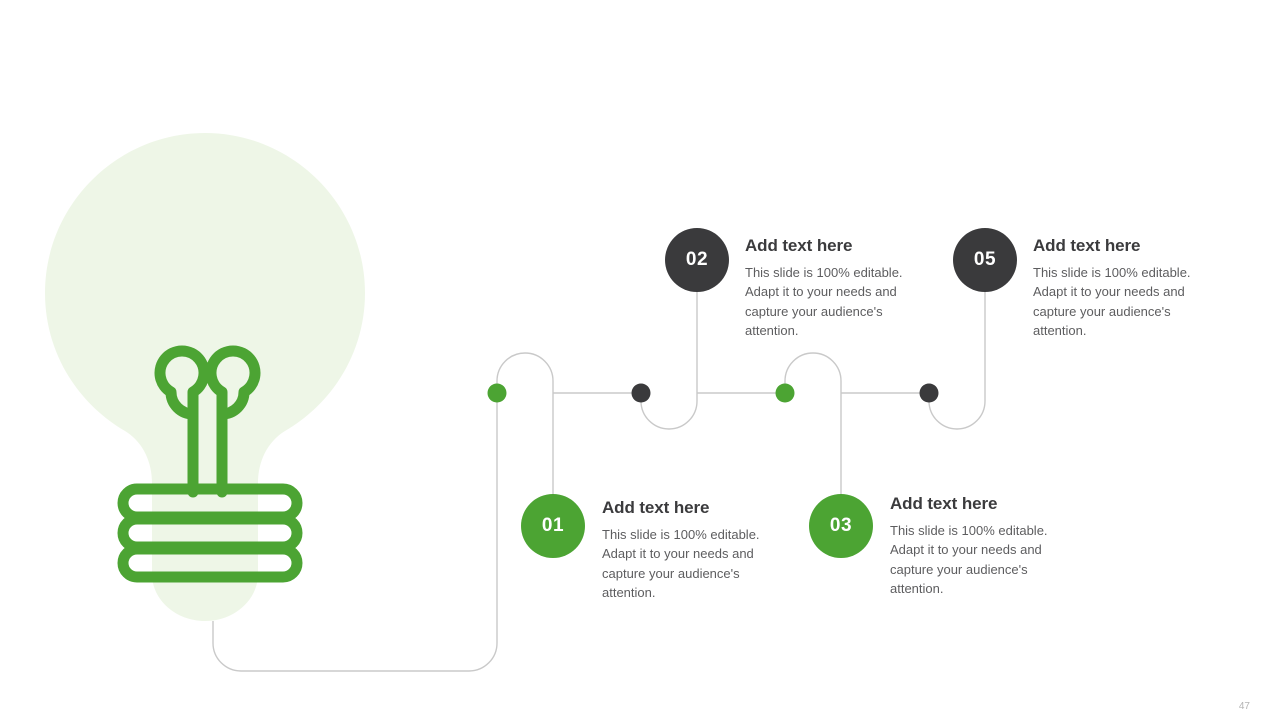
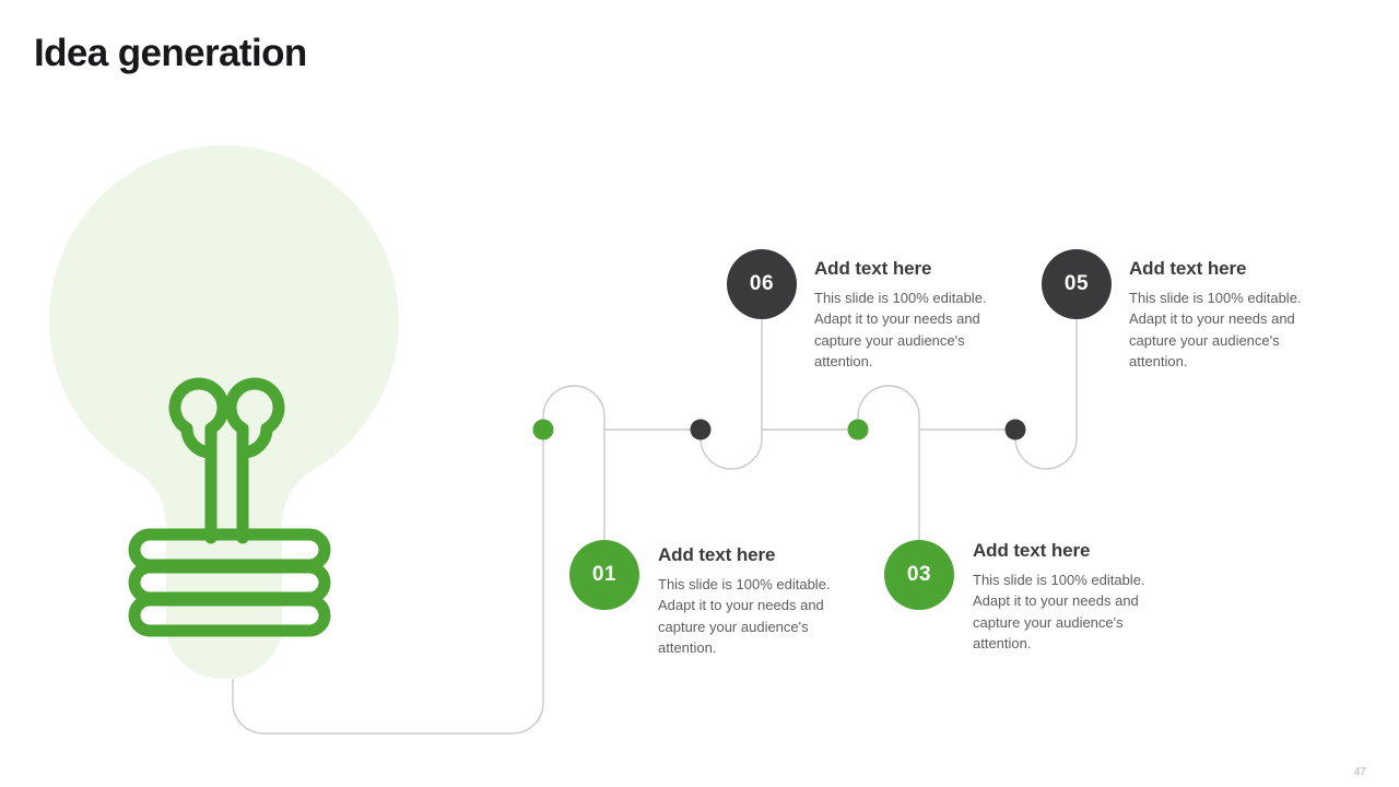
+ Idea generation
  01
  Add text here
  This slide is 100% editable. Adapt it to your needs and capture your audience's attention.
- 02
+ 06
  Add text here
  This slide is 100% editable. Adapt it to your needs and capture your audience's attention.
  03
  Add text here
  This slide is 100% editable. Adapt it to your needs and capture your audience's attention.
  05
  Add text here
  This slide is 100% editable. Adapt it to your needs and capture your audience's attention.
  47
